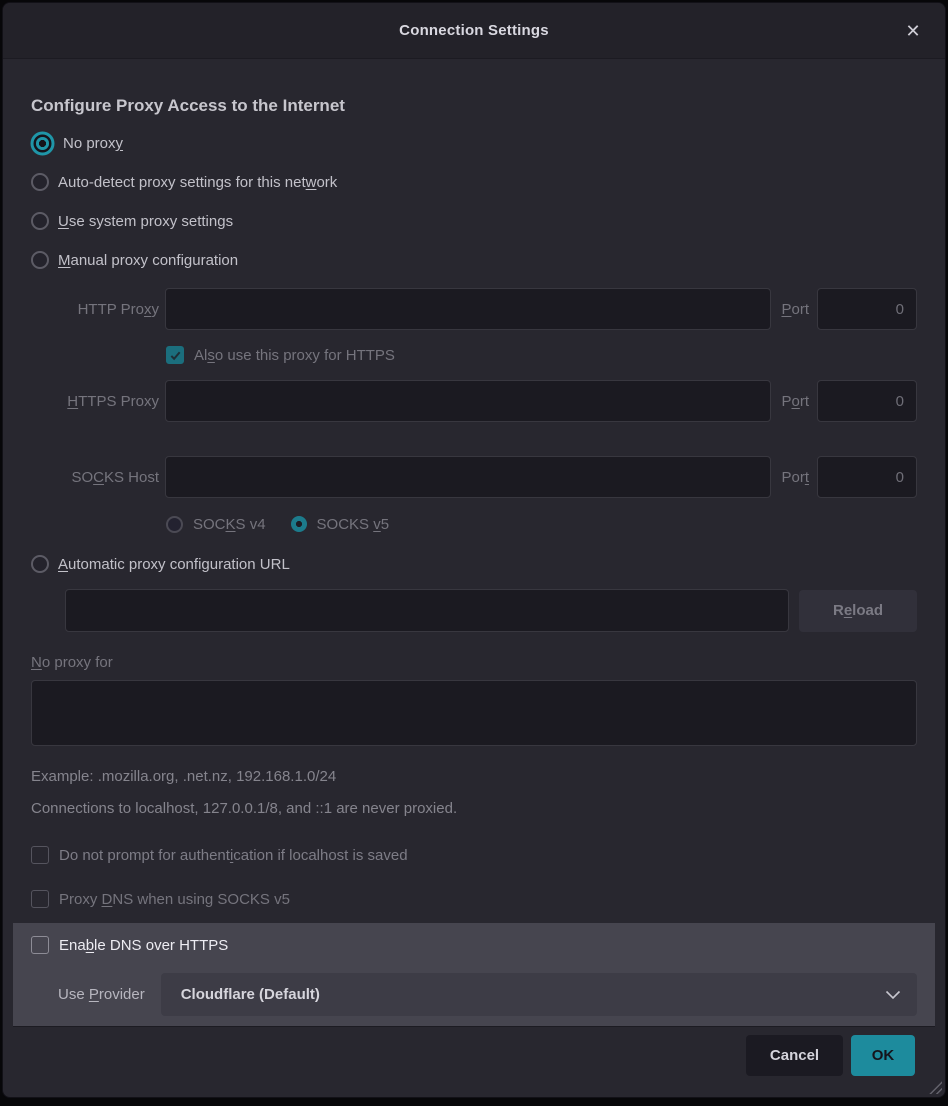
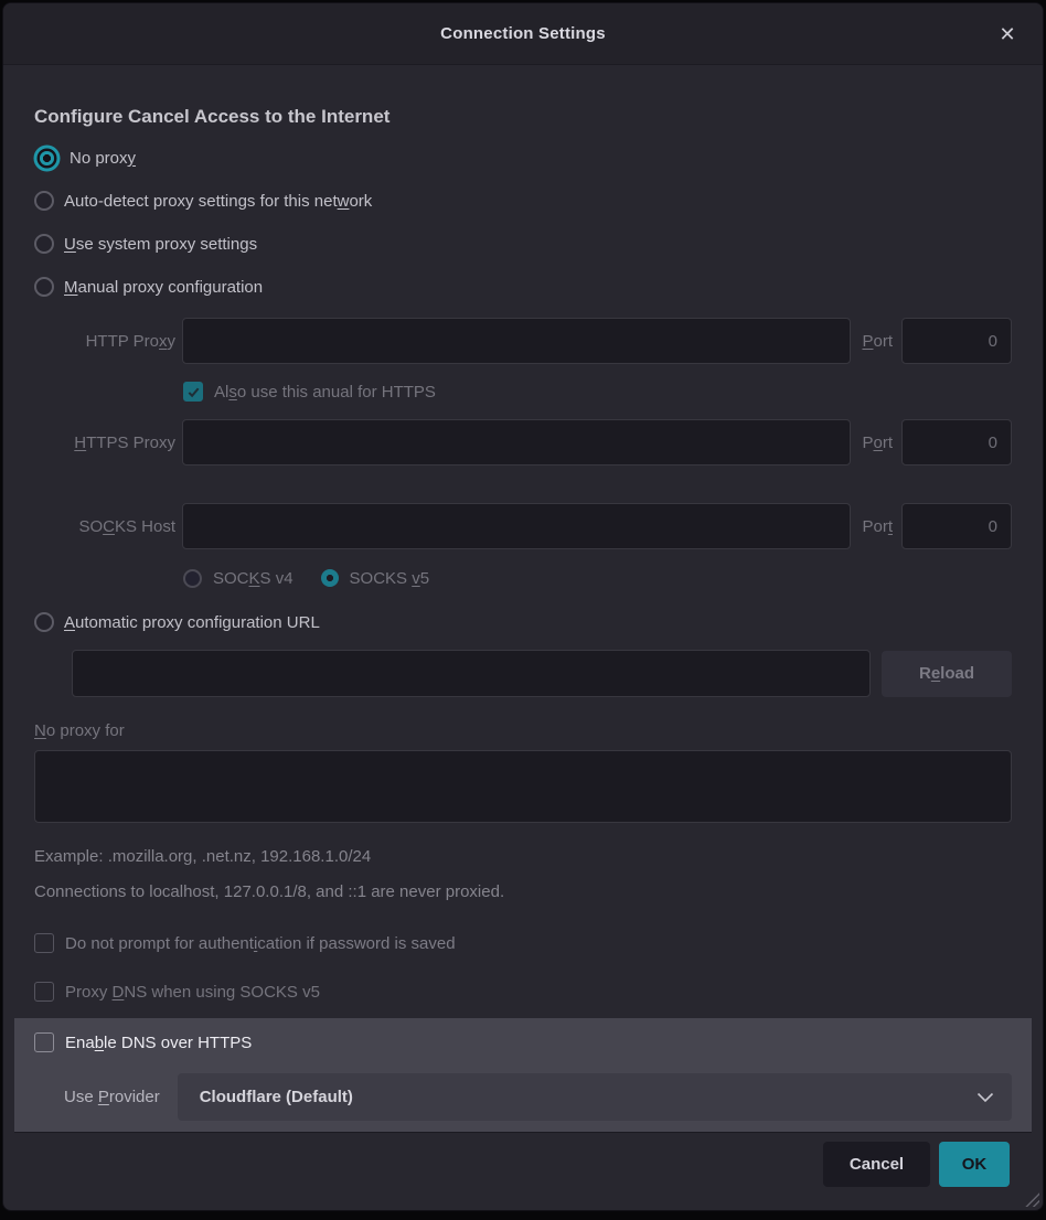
  Connection Settings
  ✕
- Configure Proxy Access to the Internet
+ Configure Cancel Access to the Internet
  No proxy
  Auto-detect proxy settings for this network
  Use system proxy settings
  Manual proxy configuration
  HTTP Proxy
  Port
  0
- Also use this proxy for HTTPS
+ Also use this anual for HTTPS
  HTTPS Proxy
  Port
  0
  SOCKS Host
  Port
  0
  SOCKS v4
  SOCKS v5
  Automatic proxy configuration URL
  Reload
  No proxy for
  Example: .mozilla.org, .net.nz, 192.168.1.0/24
  Connections to localhost, 127.0.0.1/8, and ::1 are never proxied.
- Do not prompt for authentication if localhost is saved
+ Do not prompt for authentication if password is saved
  Proxy DNS when using SOCKS v5
  Enable DNS over HTTPS
  Use Provider
  Cloudflare (Default)
  Cancel
  OK
